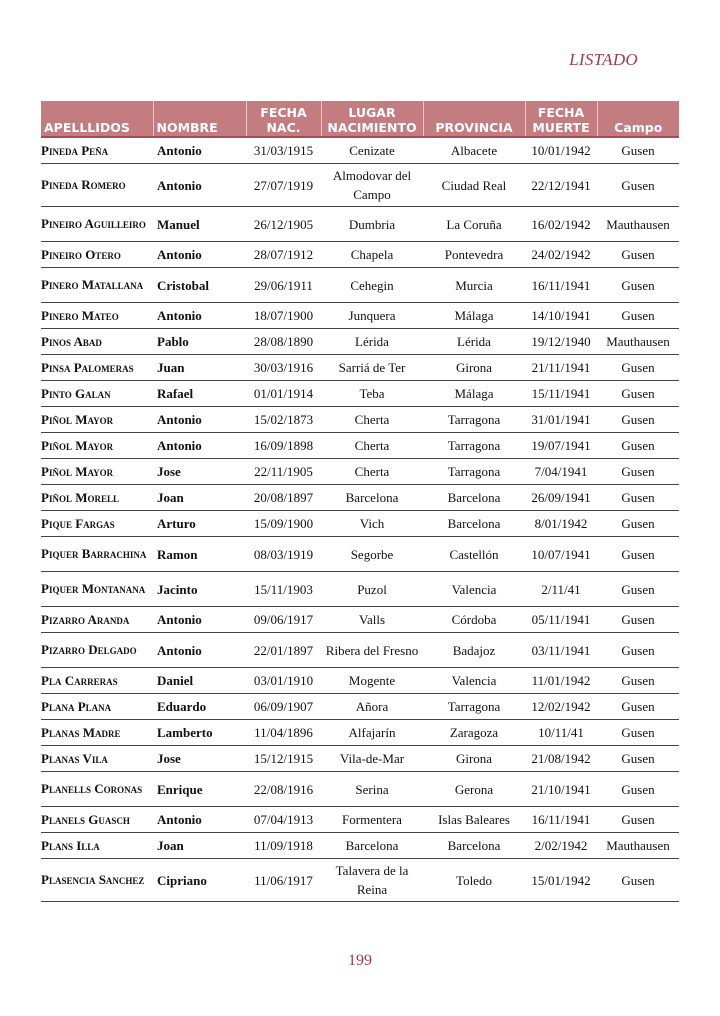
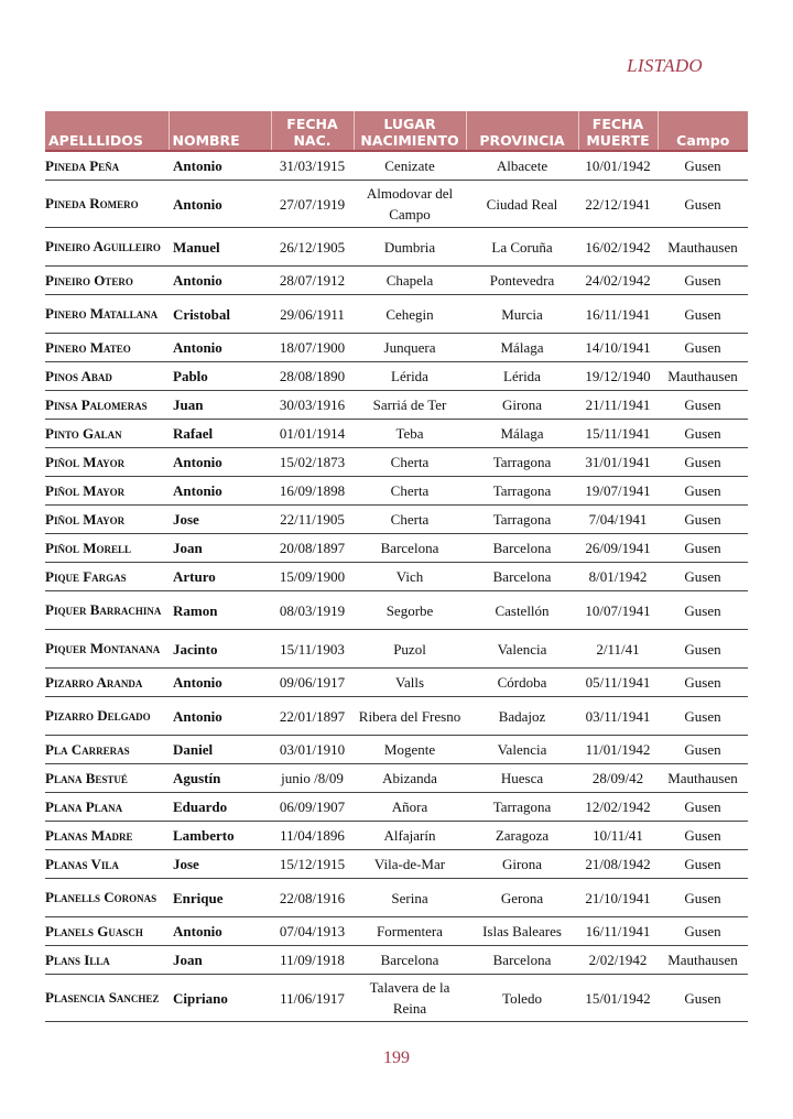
  LISTADO
  APELLLIDOS	NOMBRE	FECHA NAC.	LUGAR NACIMIENTO	PROVINCIA	FECHA MUERTE	Campo
  Pineda Peña	Antonio	31/03/1915	Cenizate	Albacete	10/01/1942	Gusen
  Pineda Romero	Antonio	27/07/1919	Almodovar del Campo	Ciudad Real	22/12/1941	Gusen
  Pineiro Aguilleiro	Manuel	26/12/1905	Dumbria	La Coruña	16/02/1942	Mauthausen
  Pineiro Otero	Antonio	28/07/1912	Chapela	Pontevedra	24/02/1942	Gusen
  Pinero Matallana	Cristobal	29/06/1911	Cehegin	Murcia	16/11/1941	Gusen
  Pinero Mateo	Antonio	18/07/1900	Junquera	Málaga	14/10/1941	Gusen
  Pinos Abad	Pablo	28/08/1890	Lérida	Lérida	19/12/1940	Mauthausen
  Pinsa Palomeras	Juan	30/03/1916	Sarriá de Ter	Girona	21/11/1941	Gusen
  Pinto Galan	Rafael	01/01/1914	Teba	Málaga	15/11/1941	Gusen
  Piñol Mayor	Antonio	15/02/1873	Cherta	Tarragona	31/01/1941	Gusen
  Piñol Mayor	Antonio	16/09/1898	Cherta	Tarragona	19/07/1941	Gusen
  Piñol Mayor	Jose	22/11/1905	Cherta	Tarragona	7/04/1941	Gusen
  Piñol Morell	Joan	20/08/1897	Barcelona	Barcelona	26/09/1941	Gusen
  Pique Fargas	Arturo	15/09/1900	Vich	Barcelona	8/01/1942	Gusen
  Piquer Barrachina	Ramon	08/03/1919	Segorbe	Castellón	10/07/1941	Gusen
  Piquer Montanana	Jacinto	15/11/1903	Puzol	Valencia	2/11/41	Gusen
  Pizarro Aranda	Antonio	09/06/1917	Valls	Córdoba	05/11/1941	Gusen
  Pizarro Delgado	Antonio	22/01/1897	Ribera del Fresno	Badajoz	03/11/1941	Gusen
  Pla Carreras	Daniel	03/01/1910	Mogente	Valencia	11/01/1942	Gusen
+ Plana Bestué	Agustín	junio /8/09	Abizanda	Huesca	28/09/42	Mauthausen
  Plana Plana	Eduardo	06/09/1907	Añora	Tarragona	12/02/1942	Gusen
  Planas Madre	Lamberto	11/04/1896	Alfajarín	Zaragoza	10/11/41	Gusen
  Planas Vila	Jose	15/12/1915	Vila-de-Mar	Girona	21/08/1942	Gusen
  Planells Coronas	Enrique	22/08/1916	Serina	Gerona	21/10/1941	Gusen
  Planels Guasch	Antonio	07/04/1913	Formentera	Islas Baleares	16/11/1941	Gusen
  Plans Illa	Joan	11/09/1918	Barcelona	Barcelona	2/02/1942	Mauthausen
  Plasencia Sanchez	Cipriano	11/06/1917	Talavera de la Reina	Toledo	15/01/1942	Gusen
  199
